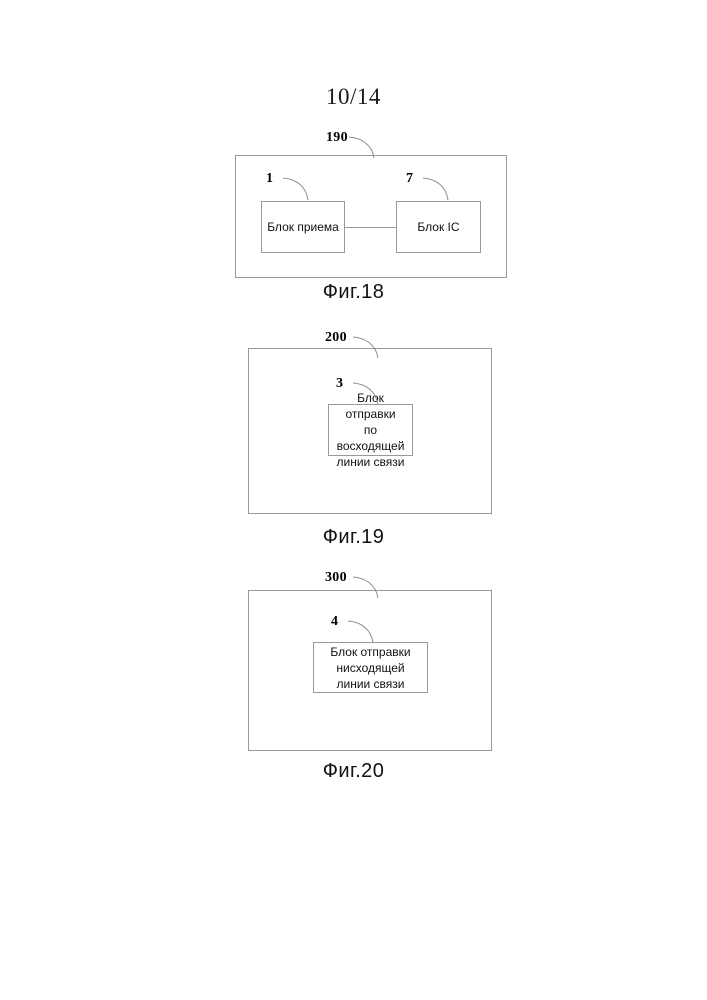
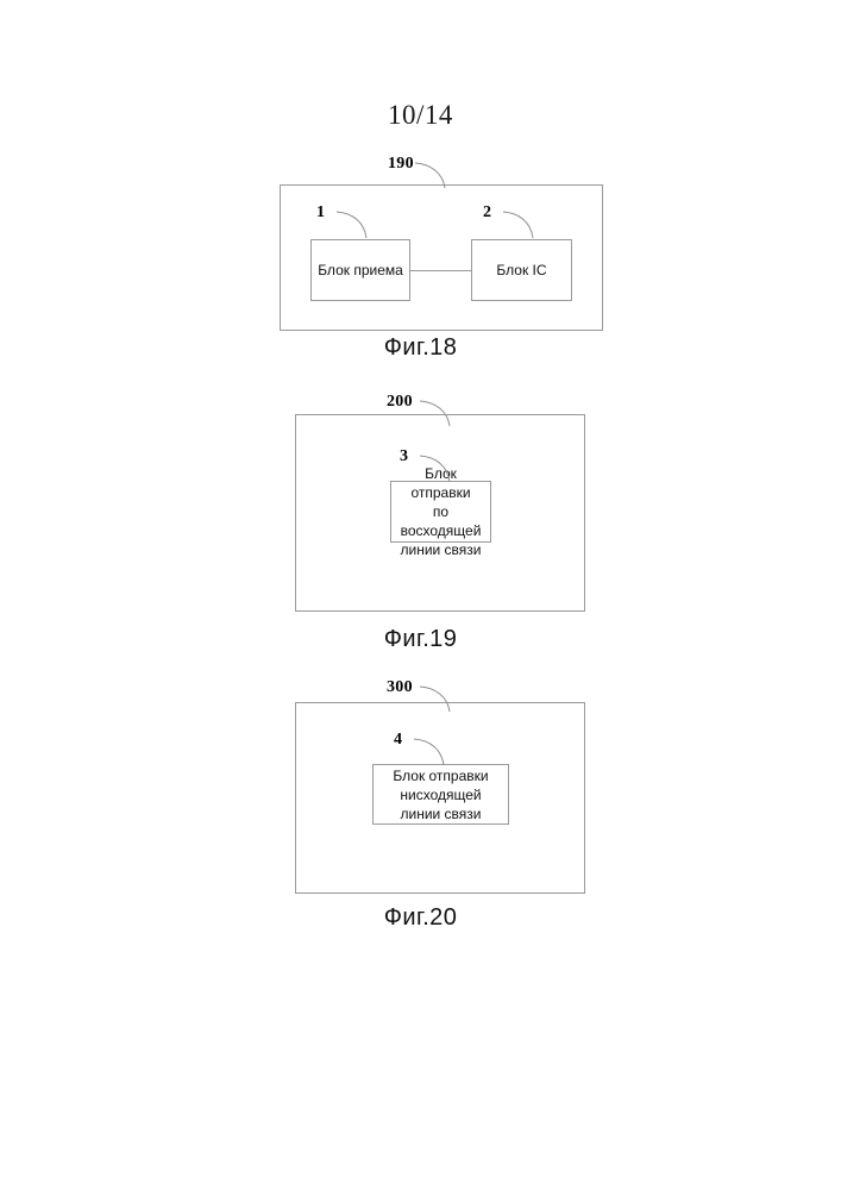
  10/14
  190
  Блок приема
  1
  Блок IC
- 7
+ 2
  Фиг.18
  200
  Блок отправки
  по восходящей
  линии связи
  3
  Фиг.19
  300
  Блок отправки
  нисходящей
  линии связи
  4
  Фиг.20
